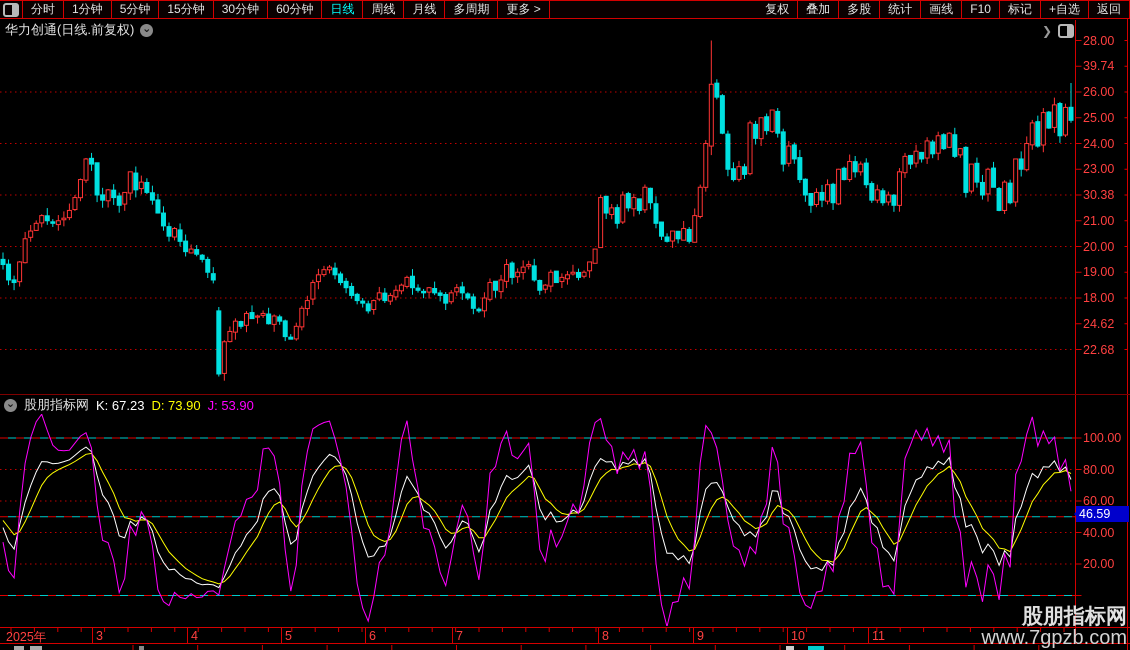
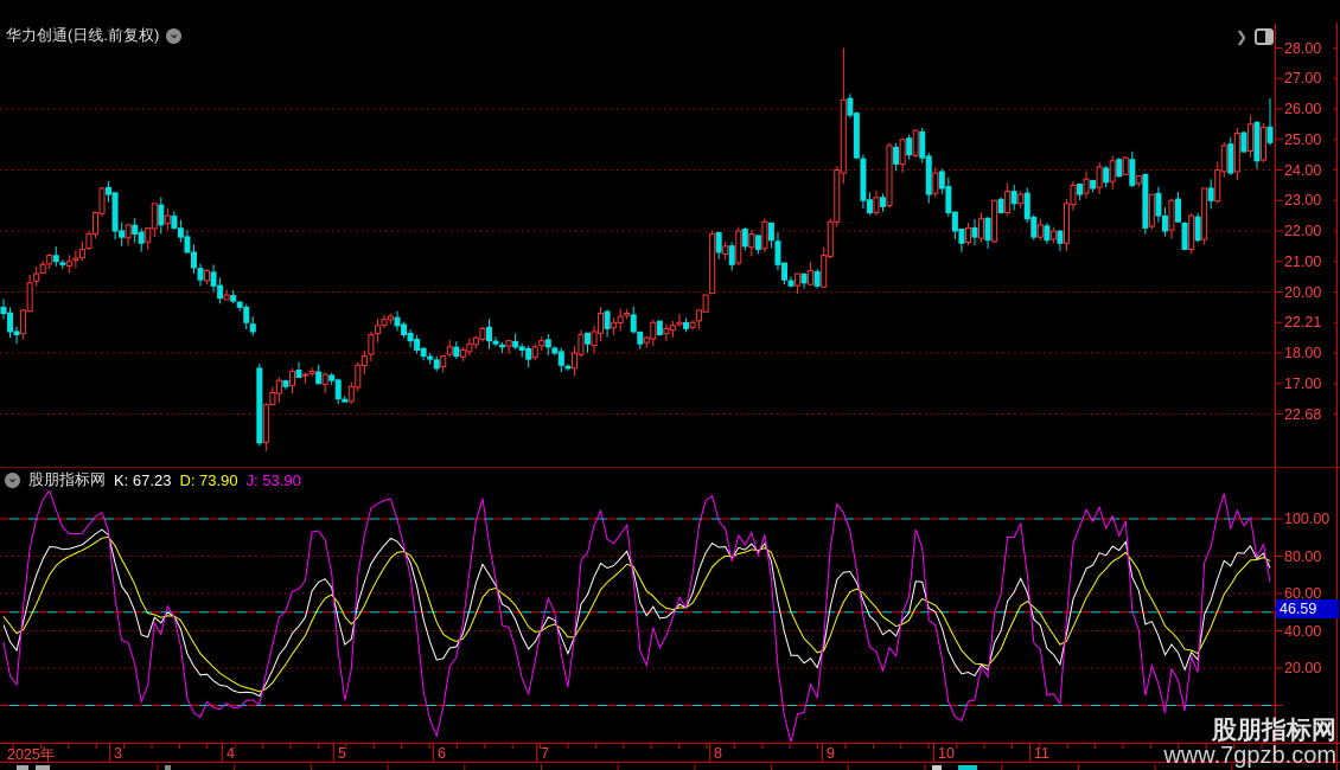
- 分时
- 1分钟
- 5分钟
- 15分钟
- 30分钟
- 60分钟
- 日线
- 周线
- 月线
- 多周期
- 更多 >
- 复权
- 叠加
- 多股
- 统计
- 画线
- F10
- 标记
- +自选
- 返回
  华力创通(日线.前复权)
  ⌄
  ❯
  ⌄
  股朋指标网
  K: 67.23
  D: 73.90
  J: 53.90
  28.00
- 39.74
+ 27.00
  26.00
  25.00
  24.00
  23.00
- 30.38
+ 22.00
  21.00
  20.00
- 19.00
+ 22.21
  18.00
- 24.62
+ 17.00
  22.68
  100.00
  80.00
  60.00
  40.00
  20.00
  2025年
  3
  4
  5
  6
  7
  8
  9
  10
  11
  46.59
  股朋指标网
  www.7gpzb.com
